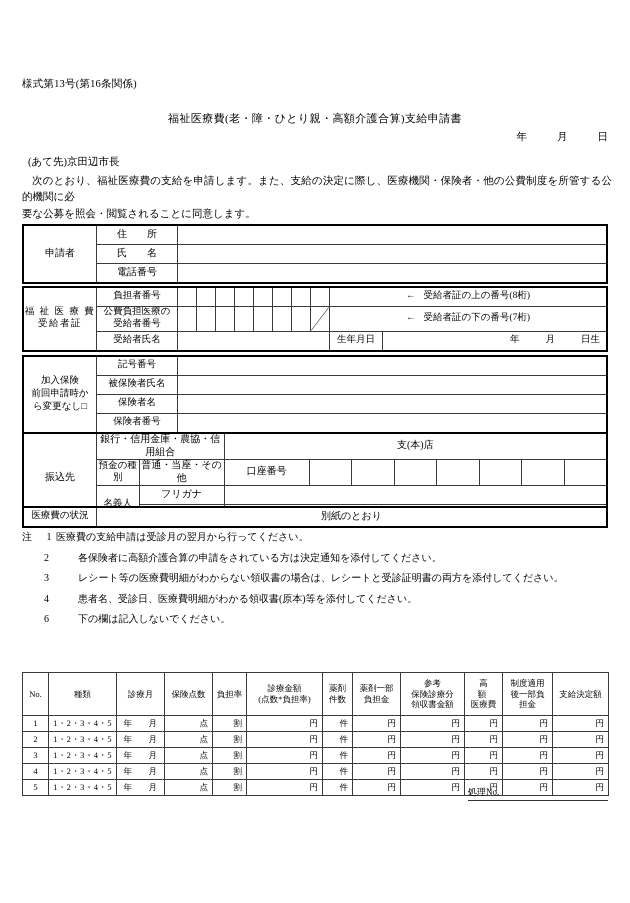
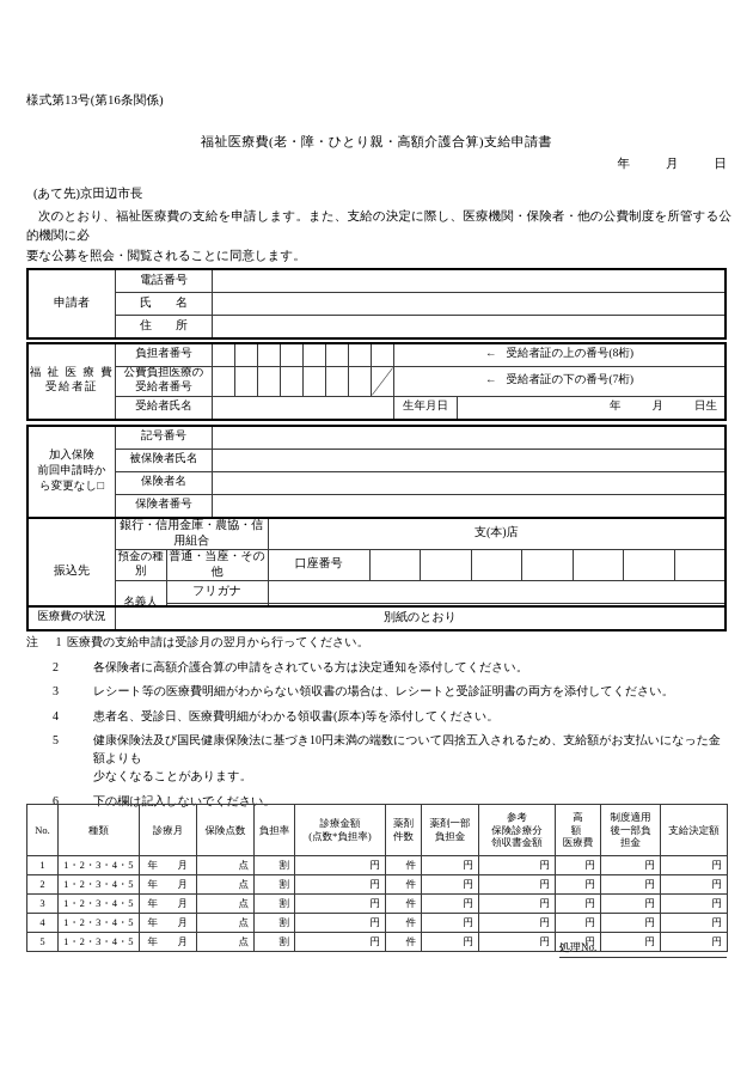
  様式第13号(第16条関係)
  福祉医療費(老・障・ひとり親・高額介護合算)支給申請書
  年 月 日
  (あて先)京田辺市長
  次のとおり、福祉医療費の支給を申請します。また、支給の決定に際し、医療機関・保険者・他の公費制度を所管する公的機関に必
  要な公募を照会・閲覧されることに同意します。
- 申請者	住 所
+ 申請者	電話番号
  氏 名
- 電話番号
+ 住 所
  福 祉 医 療 費 受給者証	負担者番号									← 受給者証の上の番号(8桁)
  公費負担医療の 受給者番号									← 受給者証の下の番号(7桁)
  受給者氏名
  生年月日	年 月 日生
  加入保険 前回申請時か ら変更なし□	記号番号
  被保険者氏名
  保険者名
  保険者番号
  振込先	銀行・信用金庫・農協・信用組合	支(本)店
  預金の種別	普通・当座・その他	口座番号
  名義人	フリガナ
  医療費の状況	別紙のとおり
  注 1
  医療費の支給申請は受診月の翌月から行ってください。
  2
  各保険者に高額介護合算の申請をされている方は決定通知を添付してください。
  3
  レシート等の医療費明細がわからない領収書の場合は、レシートと受診証明書の両方を添付してください。
  4
  患者名、受診日、医療費明細がわかる領収書(原本)等を添付してください。
+ 5
+ 健康保険法及び国民健康保険法に基づき10円未満の端数について四捨五入されるため、支給額がお支払いになった金額よりも
+ 少なくなることがあります。
  6
  下の欄は記入しないでください。
  No.	種類	診療月	保険点数	負担率	診療金額 (点数*負担率)	薬剤 件数	薬剤一部 負担金	参考 保険診療分 領収書金額	高 額 医療費	制度適用 後一部負 担金	支給決定額
  1	1・2・3・4・5	年 月	点	割	円	件	円	円	円	円	円
  2	1・2・3・4・5	年 月	点	割	円	件	円	円	円	円	円
  3	1・2・3・4・5	年 月	点	割	円	件	円	円	円	円	円
  4	1・2・3・4・5	年 月	点	割	円	件	円	円	円	円	円
  5	1・2・3・4・5	年 月	点	割	円	件	円	円	円	円	円
  処理No.
